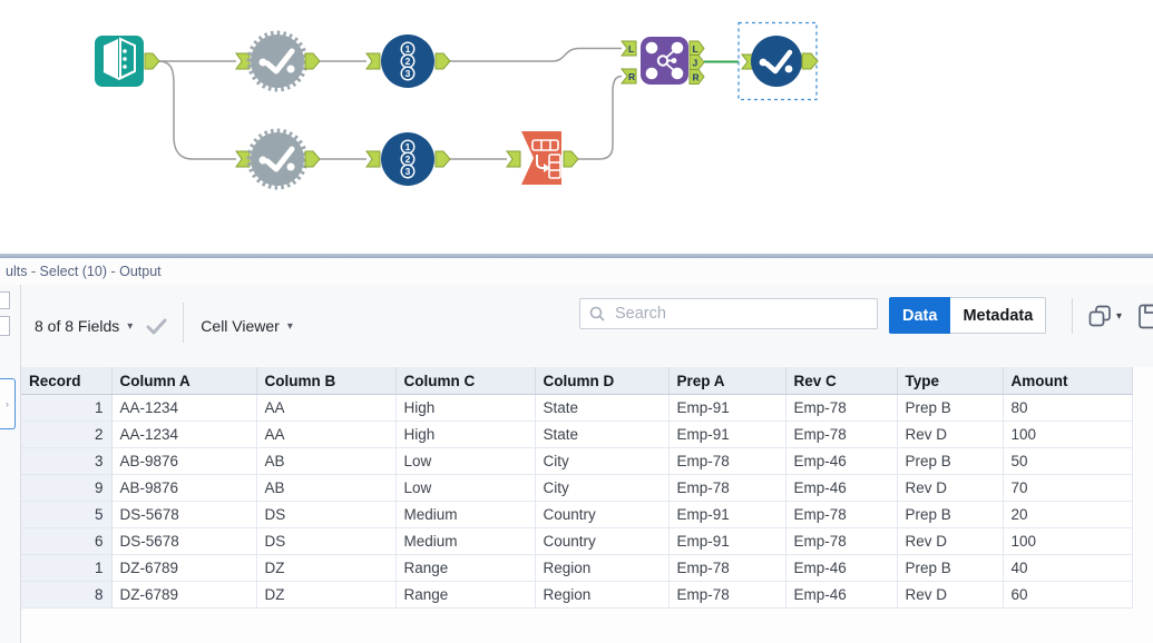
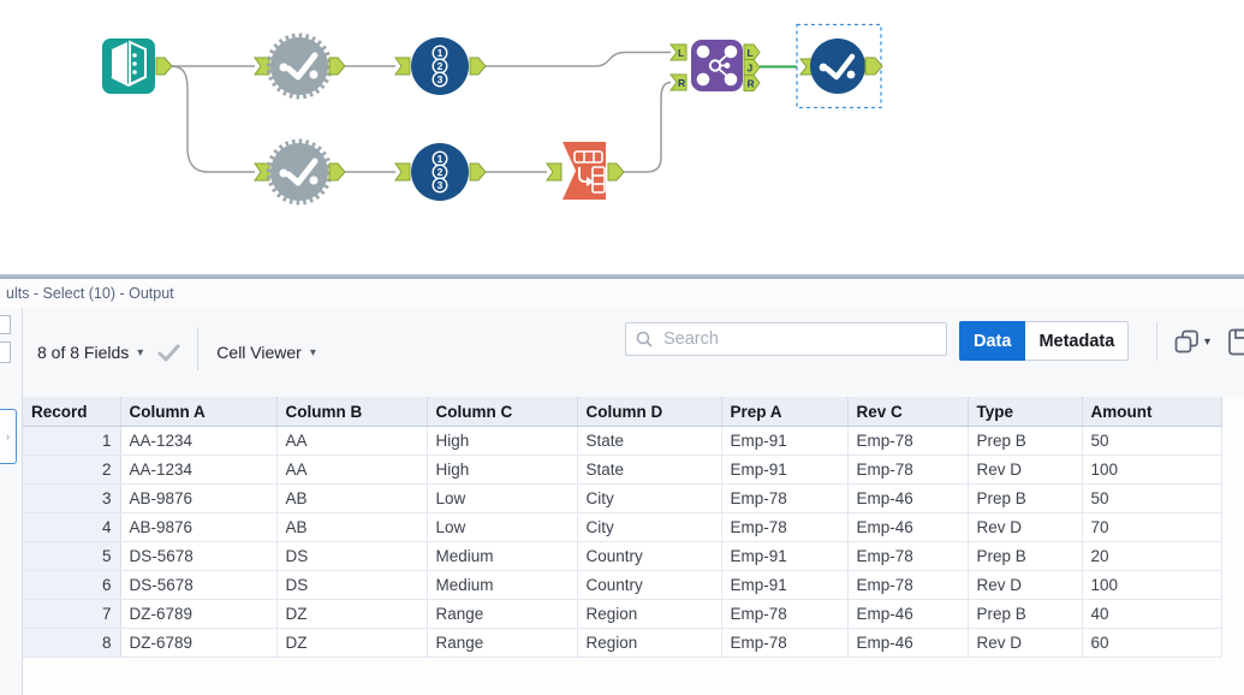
  1
  2
  3
  1
  2
  3
  L
  R
  L
  J
  R
  ults - Select (10) - Output
  8 of 8 Fields
  ▾
  Cell Viewer
  ▾
  Search
  Data
  Metadata
  ▾
  ›
  Record	Column A	Column B	Column C	Column D	Prep A	Rev C	Type	Amount
- 1	AA-1234	AA	High	State	Emp-91	Emp-78	Prep B	80
+ 1	AA-1234	AA	High	State	Emp-91	Emp-78	Prep B	50
  2	AA-1234	AA	High	State	Emp-91	Emp-78	Rev D	100
  3	AB-9876	AB	Low	City	Emp-78	Emp-46	Prep B	50
- 9	AB-9876	AB	Low	City	Emp-78	Emp-46	Rev D	70
+ 4	AB-9876	AB	Low	City	Emp-78	Emp-46	Rev D	70
  5	DS-5678	DS	Medium	Country	Emp-91	Emp-78	Prep B	20
  6	DS-5678	DS	Medium	Country	Emp-91	Emp-78	Rev D	100
- 1	DZ-6789	DZ	Range	Region	Emp-78	Emp-46	Prep B	40
+ 7	DZ-6789	DZ	Range	Region	Emp-78	Emp-46	Prep B	40
  8	DZ-6789	DZ	Range	Region	Emp-78	Emp-46	Rev D	60
